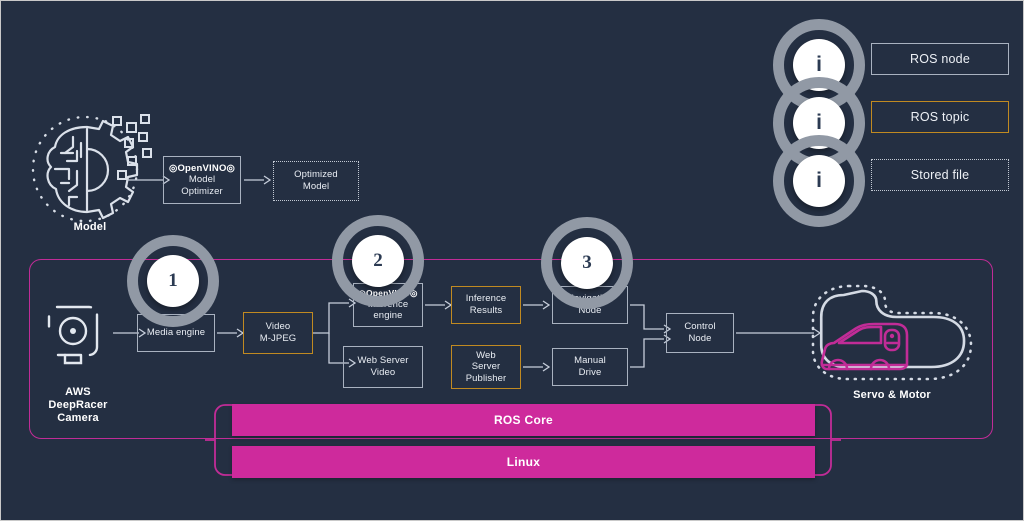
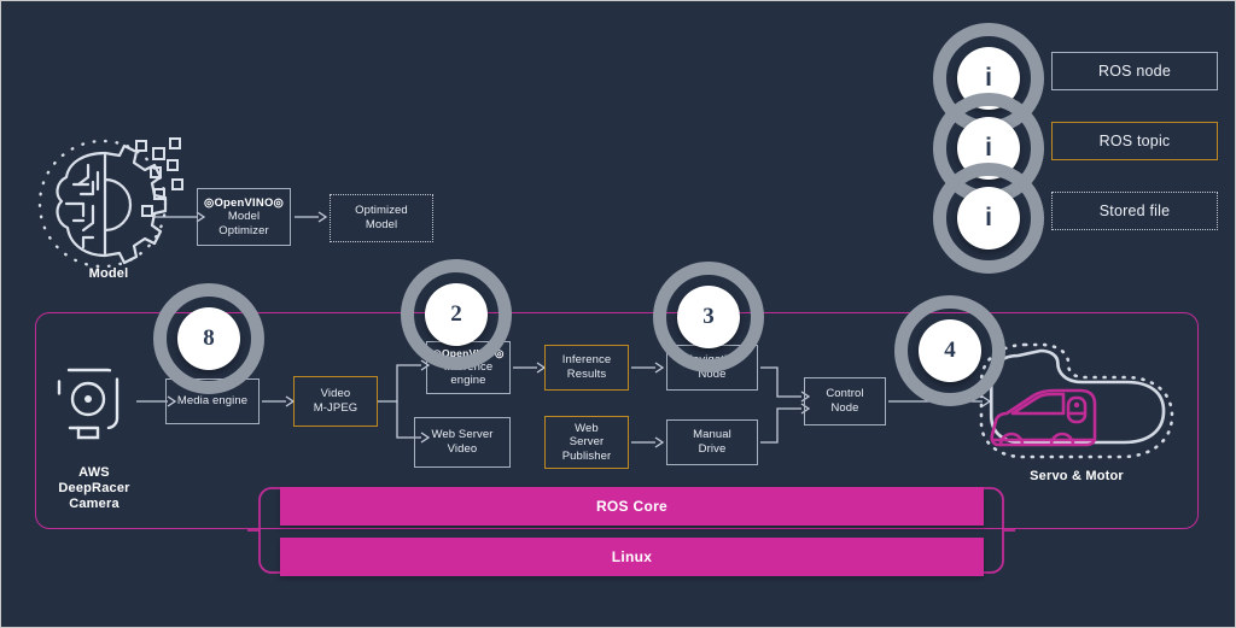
  i
  i
  i
  ROS node
  ROS topic
  Stored file
  Model
  ◎OpenVINO◎
  Model
  Optimizer
  Optimized
  Model
  AWS
  DeepRacer
  Camera
  Media engine
  Video
  M-JPEG
  ◎OpenVINO◎
  Inference
  engine
  Web Server
  Video
  Inference
  Results
  Web
  Server
  Publisher
  Navigation
  Node
  Manual
  Drive
  Control
  Node
  Servo & Motor
  ROS Core
  Linux
- 1
+ 8
  2
  3
+ 4
